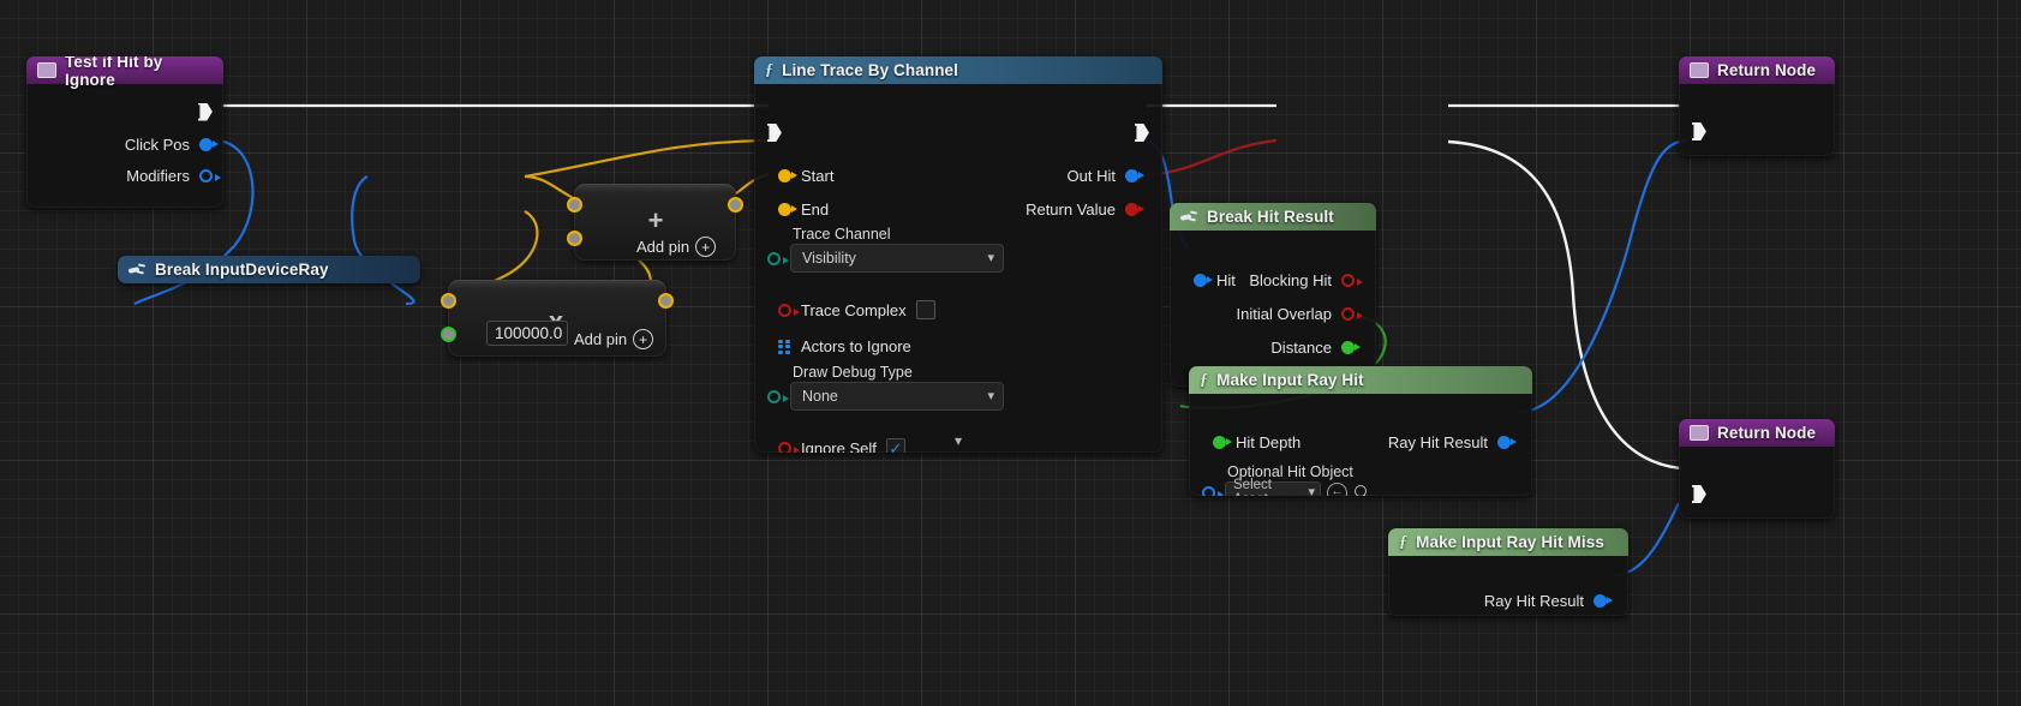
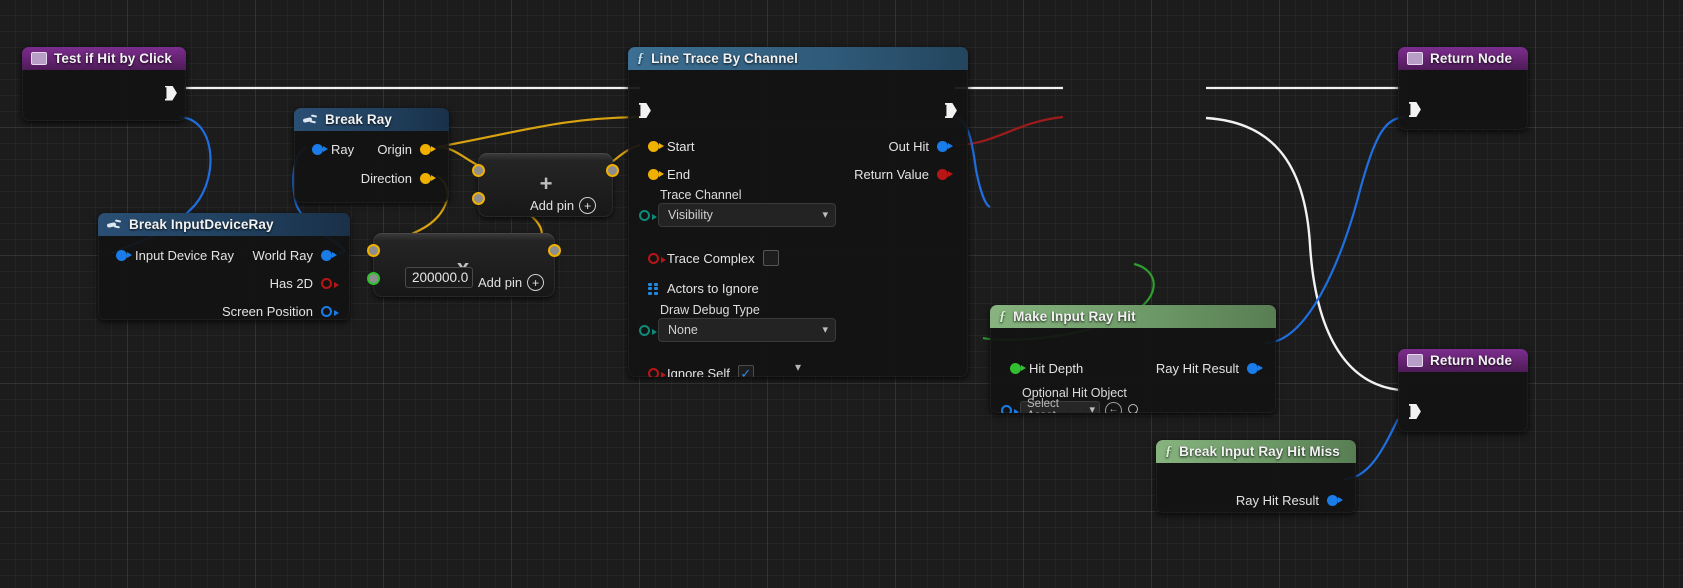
- Test if Hit by Ignore
+ Test if Hit by Click
- Click Pos
- Modifiers
  Break InputDeviceRay
+ Input Device Ray
+ World Ray
+ Has 2D
+ Screen Position
+ Break Ray
+ Ray
+ Origin
+ Direction
  +
  Add pin
  +
- 100000.0
+ 200000.0
  Add pin
  +
  ƒ
  Line Trace By Channel
  Start
  End
  Out Hit
  Return Value
  Trace Channel
  Visibility
  ▾
  Trace Complex
  Actors to Ignore
  Draw Debug Type
  None
  ▾
  Ignore Self
  ✓
  ▾
- Break Hit Result
- Hit
- Blocking Hit
- Initial Overlap
- Distance
  ƒ
  Make Input Ray Hit
  Hit Depth
  Ray Hit Result
  Optional Hit Object
  ▾
  ←
  ƒ
- Make Input Ray Hit Miss
+ Break Input Ray Hit Miss
  Ray Hit Result
  Return Node
  Return Node
